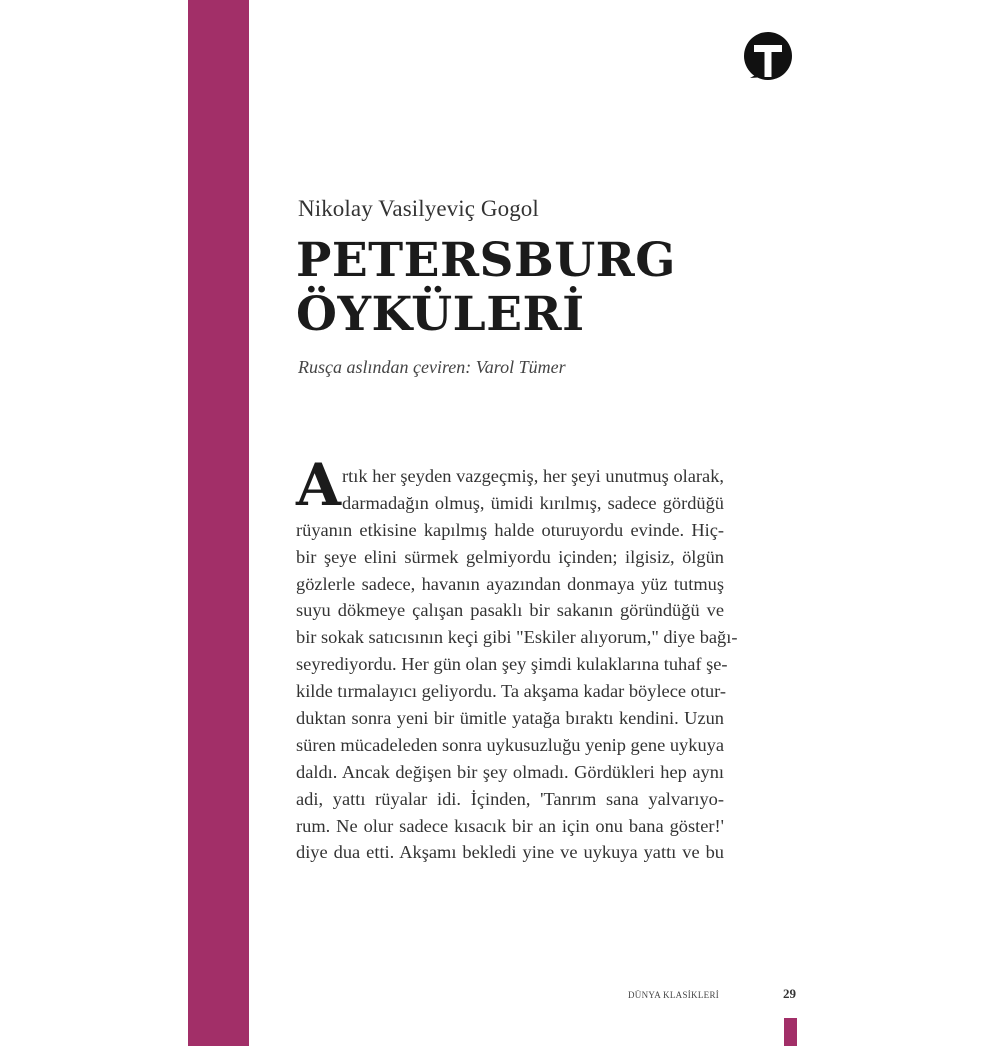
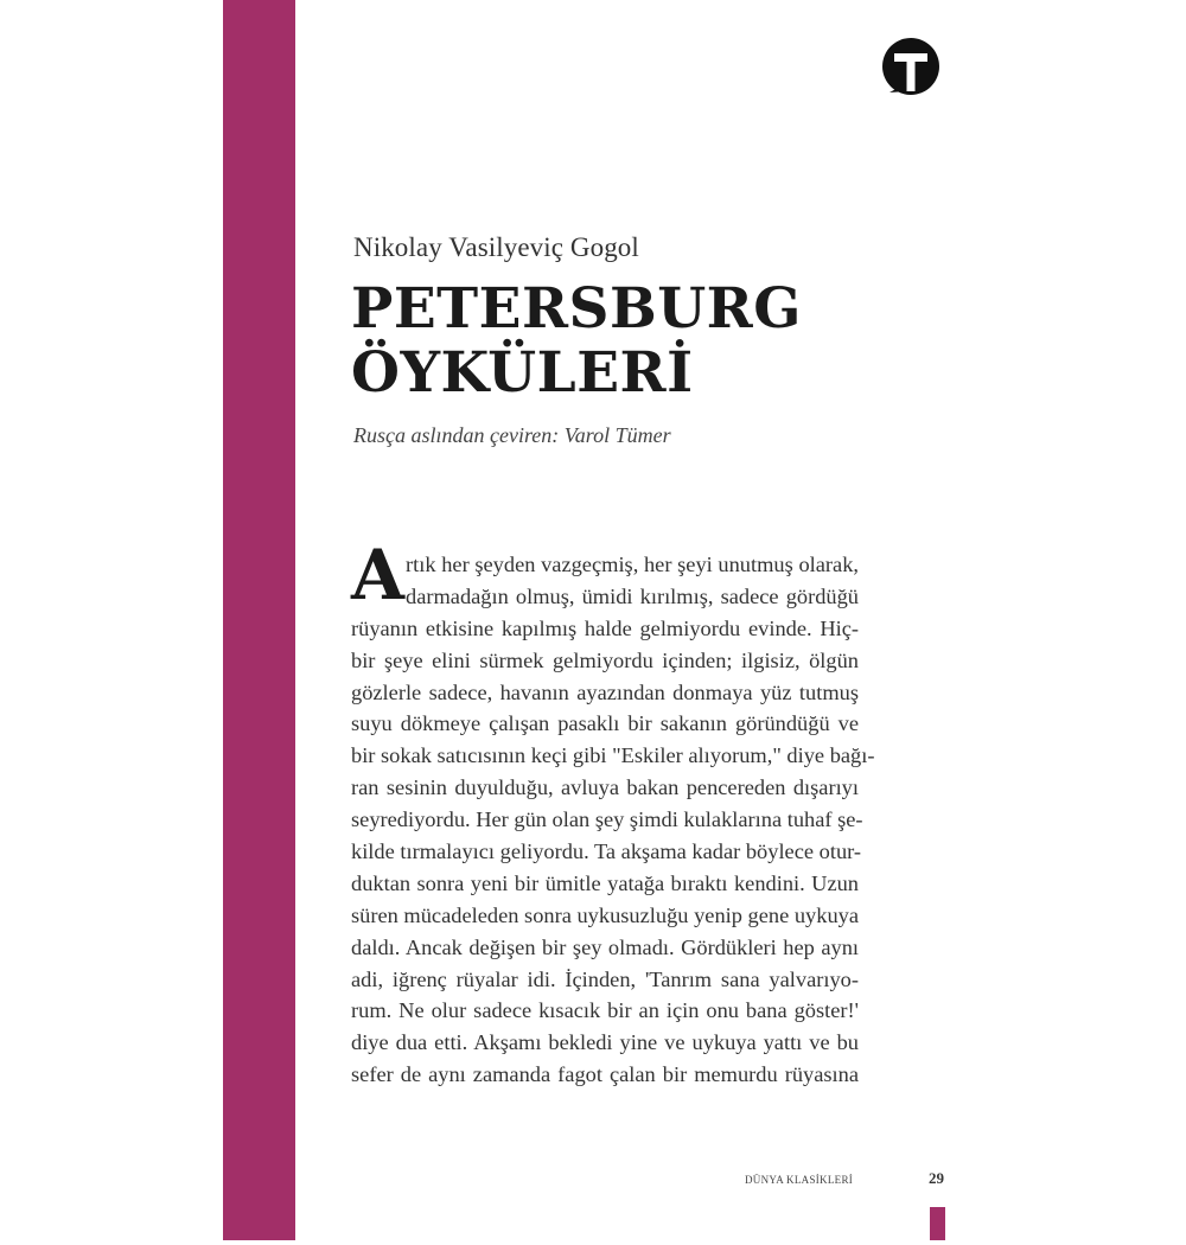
  Nikolay Vasilyeviç Gogol
  PETERSBURG
  ÖYKÜLERİ
  Rusça aslından çeviren: Varol Tümer
  A
  rtık her şeyden vazgeçmiş, her şeyi unutmuş olarak,
  darmadağın olmuş, ümidi kırılmış, sadece gördüğü
- rüyanın etkisine kapılmış halde oturuyordu evinde. Hiç-
+ rüyanın etkisine kapılmış halde gelmiyordu evinde. Hiç-
  bir şeye elini sürmek gelmiyordu içinden; ilgisiz, ölgün
  gözlerle sadece, havanın ayazından donmaya yüz tutmuş
  suyu dökmeye çalışan pasaklı bir sakanın göründüğü ve
  bir sokak satıcısının keçi gibi "Eskiler alıyorum," diye bağı-
+ ran sesinin duyulduğu, avluya bakan pencereden dışarıyı
  seyrediyordu. Her gün olan şey şimdi kulaklarına tuhaf şe-
  kilde tırmalayıcı geliyordu. Ta akşama kadar böylece otur-
  duktan sonra yeni bir ümitle yatağa bıraktı kendini. Uzun
  süren mücadeleden sonra uykusuzluğu yenip gene uykuya
  daldı. Ancak değişen bir şey olmadı. Gördükleri hep aynı
- adi, yattı rüyalar idi. İçinden, 'Tanrım sana yalvarıyo-
+ adi, iğrenç rüyalar idi. İçinden, 'Tanrım sana yalvarıyo-
  rum. Ne olur sadece kısacık bir an için onu bana göster!'
  diye dua etti. Akşamı bekledi yine ve uykuya yattı ve bu
+ sefer de aynı zamanda fagot çalan bir memurdu rüyasına
  DÜNYA KLASİKLERİ
  29
